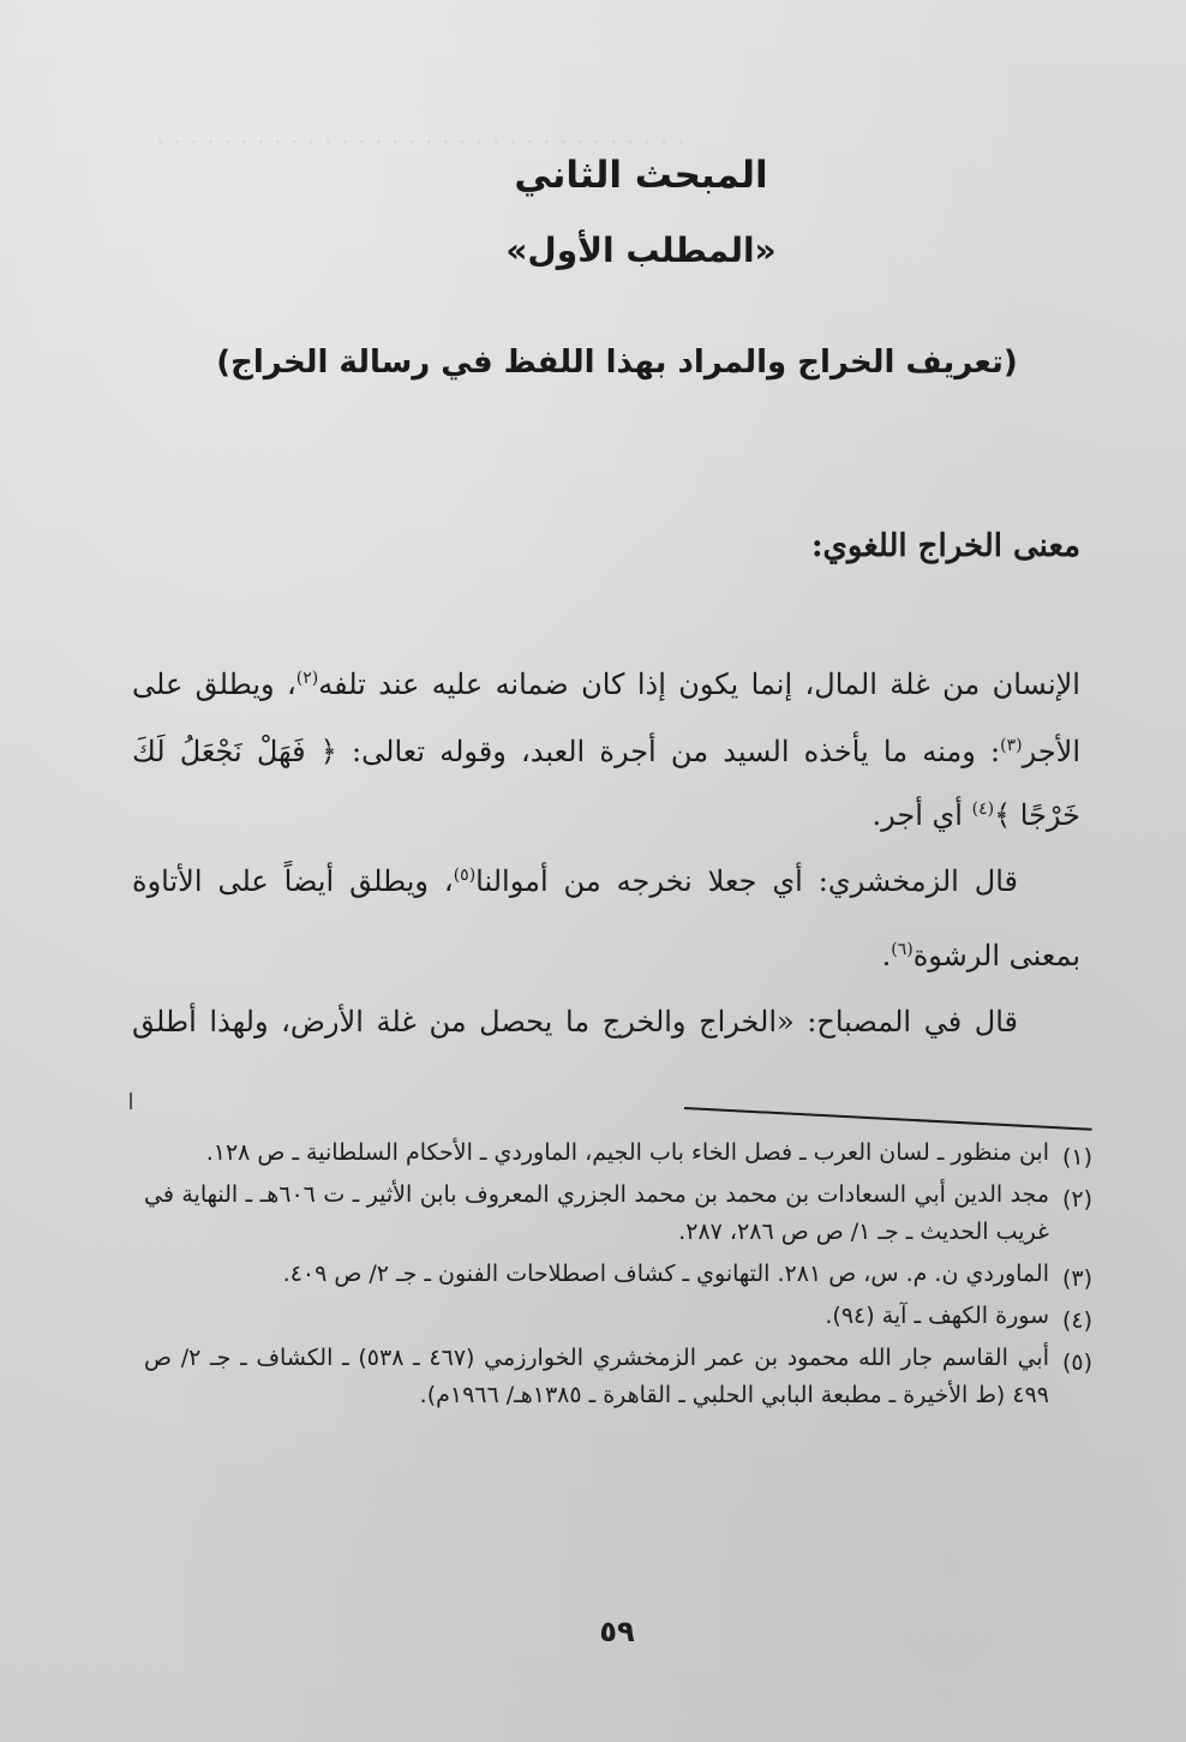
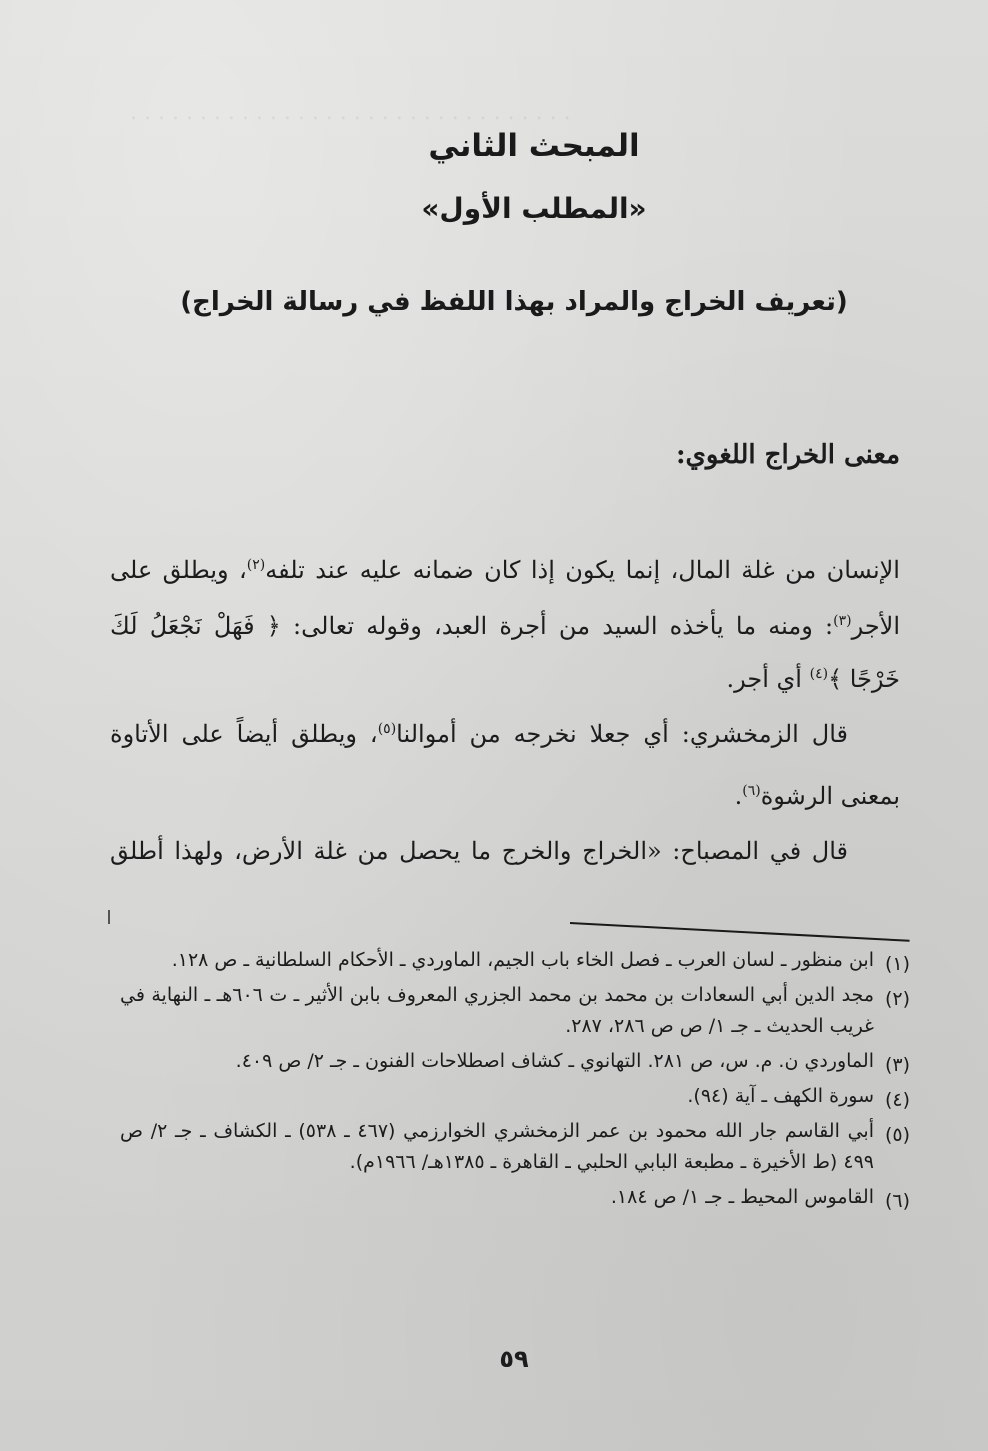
  المبحث الثاني
  «المطلب الأول»
  (تعريف الخراج والمراد بهذا اللفظ في رسالة الخراج)
  معنى الخراج اللغوي:
  الإنسان من غلة المال، إنما يكون إذا كان ضمانه عليه عند تلفه(٢)، ويطلق على
  الأجر(٣): ومنه ما يأخذه السيد من أجرة العبد، وقوله تعالى: ﴿ فَهَلْ نَجْعَلُ لَكَ
  خَرْجًا ﴾(٤) أي أجر.
  قال الزمخشري: أي جعلا نخرجه من أموالنا(٥)، ويطلق أيضاً على الأتاوة
  بمعنى الرشوة(٦).
  قال في المصباح: «الخراج والخرج ما يحصل من غلة الأرض، ولهذا أطلق
  (١)
  ابن منظور ـ لسان العرب ـ فصل الخاء باب الجيم، الماوردي ـ الأحكام السلطانية ـ ص ١٢٨.
  (٢)
  مجد الدين أبي السعادات بن محمد بن محمد الجزري المعروف بابن الأثير ـ ت ٦٠٦هـ ـ النهاية في غريب الحديث ـ جـ ١/ ص ص ٢٨٦، ٢٨٧.
  (٣)
  الماوردي ن. م. س، ص ٢٨١. التهانوي ـ كشاف اصطلاحات الفنون ـ جـ ٢/ ص ٤٠٩.
  (٤)
  سورة الكهف ـ آية (٩٤).
  (٥)
  أبي القاسم جار الله محمود بن عمر الزمخشري الخوارزمي (٤٦٧ ـ ٥٣٨) ـ الكشاف ـ جـ ٢/ ص ٤٩٩ (ط الأخيرة ـ مطبعة البابي الحلبي ـ القاهرة ـ ١٣٨٥هـ/ ١٩٦٦م).
+ (٦)
+ القاموس المحيط ـ جـ ١/ ص ١٨٤.
  ٥٩
